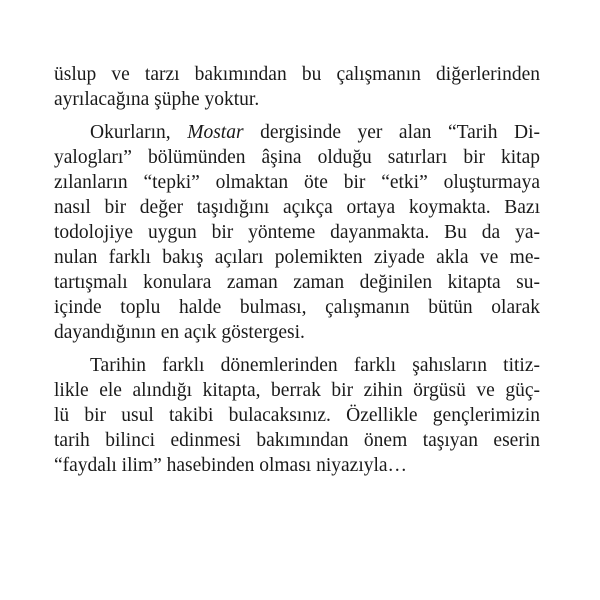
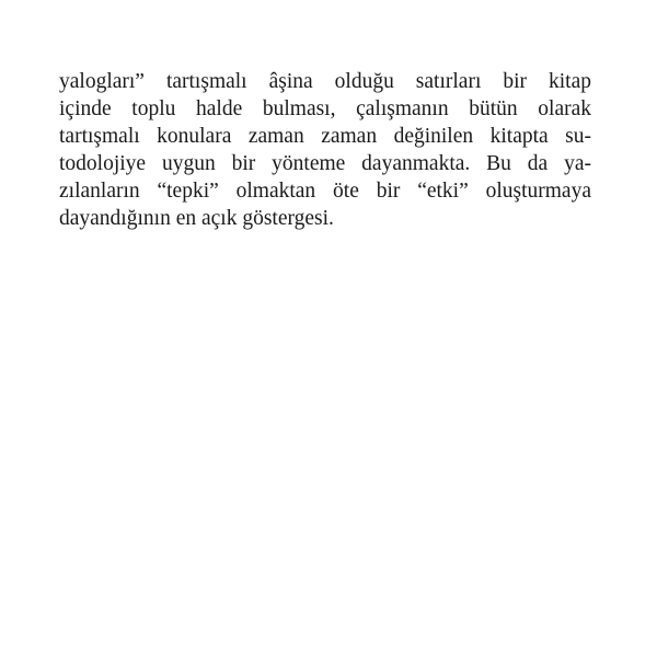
- üslup ve tarzı bakımından bu çalışmanın diğerlerinden
- ayrılacağına şüphe yoktur.
- Okurların, Mostar dergisinde yer alan “Tarih Di-
- yalogları” bölümünden âşina olduğu satırları bir kitap
+ yalogları” tartışmalı âşina olduğu satırları bir kitap
- zılanların “tepki” olmaktan öte bir “etki” oluşturmaya
+ içinde toplu halde bulması, çalışmanın bütün olarak
- nasıl bir değer taşıdığını açıkça ortaya koymakta. Bazı
- todolojiye uygun bir yönteme dayanmakta. Bu da ya-
+ tartışmalı konulara zaman zaman değinilen kitapta su-
- nulan farklı bakış açıları polemikten ziyade akla ve me-
- tartışmalı konulara zaman zaman değinilen kitapta su-
+ todolojiye uygun bir yönteme dayanmakta. Bu da ya-
- içinde toplu halde bulması, çalışmanın bütün olarak
+ zılanların “tepki” olmaktan öte bir “etki” oluşturmaya
  dayandığının en açık göstergesi.
- Tarihin farklı dönemlerinden farklı şahısların titiz-
- likle ele alındığı kitapta, berrak bir zihin örgüsü ve güç-
- lü bir usul takibi bulacaksınız. Özellikle gençlerimizin
- tarih bilinci edinmesi bakımından önem taşıyan eserin
- “faydalı ilim” hasebinden olması niyazıyla…
